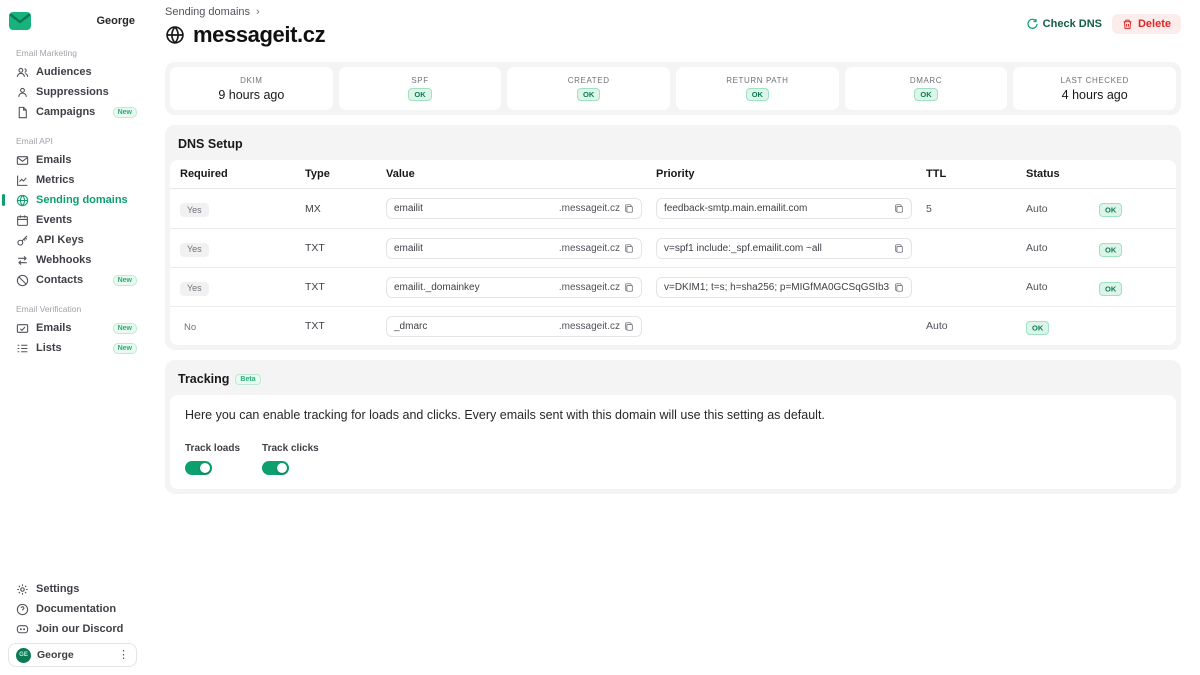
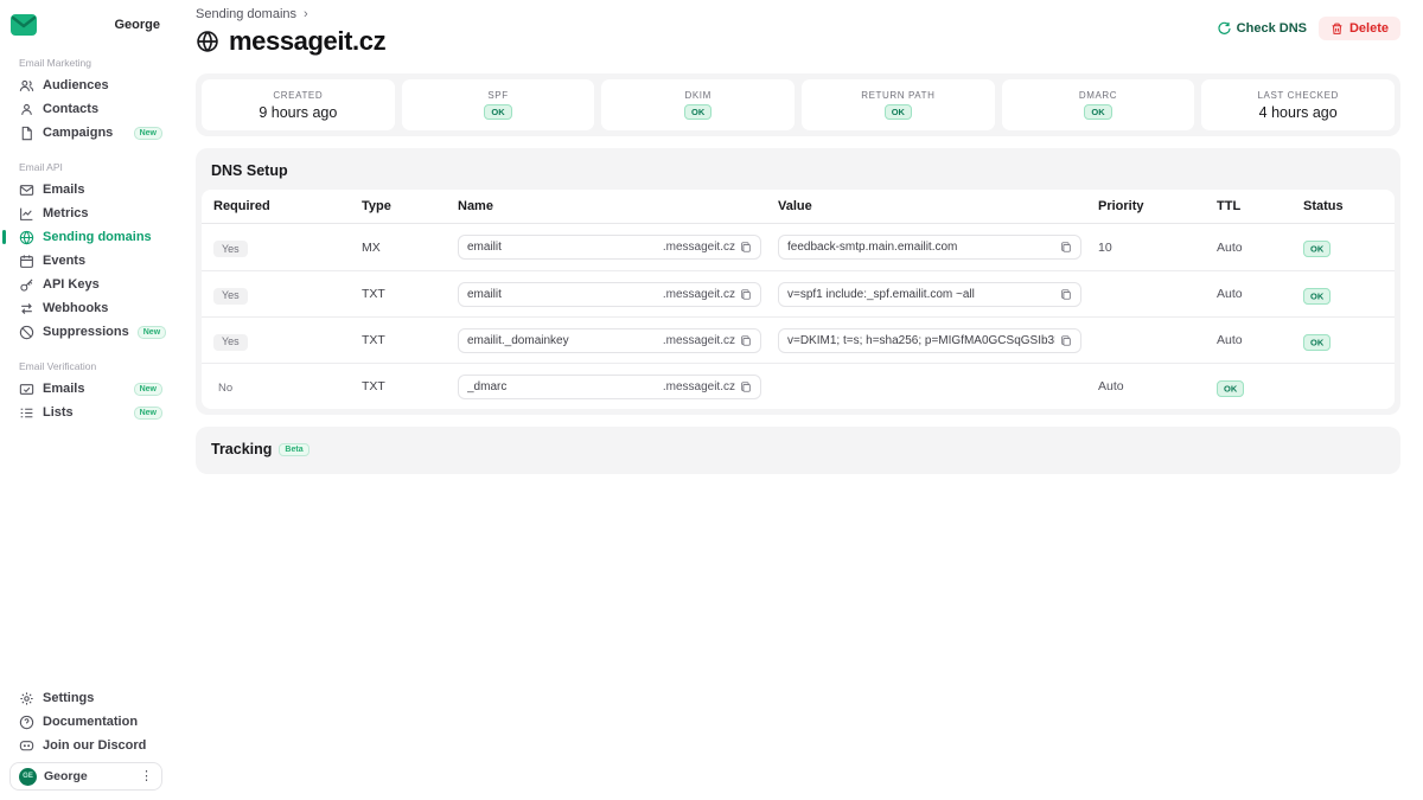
  George
  Email Marketing
  Audiences
- Suppressions
+ Contacts
  Campaigns
  Email API
  Emails
  Metrics
  Sending domains
  Events
  API Keys
  Webhooks
- Contacts
+ Suppressions
  Email Verification
  Emails
  Lists
  Settings
  Documentation
  Join our Discord
  George
  ⋮
  Sending domains
  ›
  messageit.cz
  Check DNS
  Delete
- DKIM
+ CREATED
  9 hours ago
  SPF
  OK
- CREATED
+ DKIM
  OK
  RETURN PATH
  OK
  DMARC
  OK
  LAST CHECKED
  4 hours ago
  DNS Setup
  Required
  Type
+ Name
  Value
  Priority
  TTL
  Status
  Yes
  MX
  emailit
  .messageit.cz
  feedback-smtp.main.emailit.com
- 5
+ 10
  Auto
  OK
  Yes
  TXT
  emailit
  .messageit.cz
  v=spf1 include:_spf.emailit.com ~all
  Auto
  OK
  Yes
  TXT
  emailit._domainkey
  .messageit.cz
  v=DKIM1; t=s; h=sha256; p=MIGfMA0GCSqGSIb3
  Auto
  OK
  No
  TXT
  _dmarc
  .messageit.cz
  Auto
  OK
  Tracking
- Here you can enable tracking for loads and clicks. Every emails sent with this domain will use this setting as default.
- Track loads
- Track clicks
